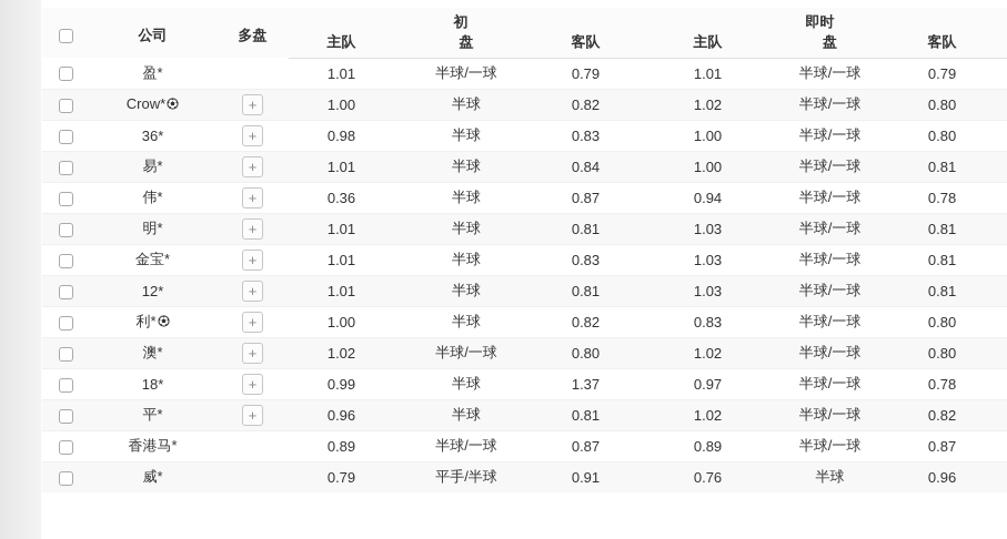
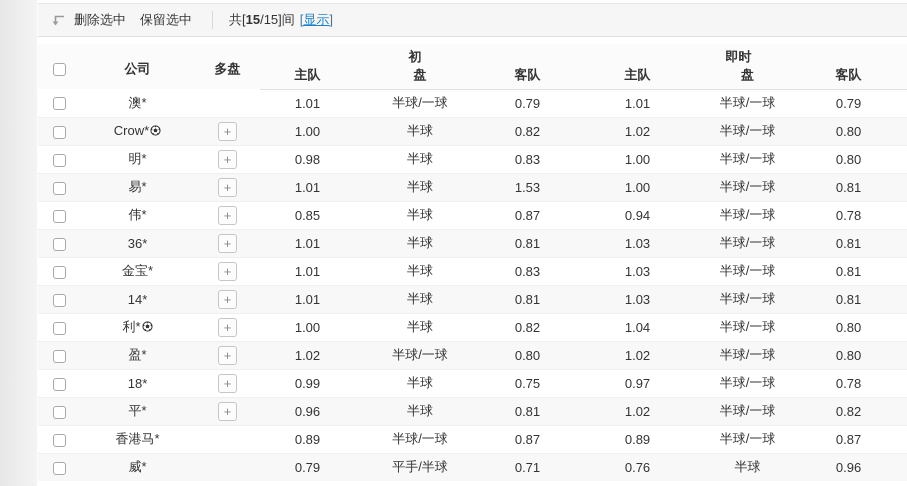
+ 删除选中
+ 保留选中
+ 共[15/15]间
+ [显示]
  	公司	多盘	初	即时
  主队	盘	客队	主队	盘	客队
- 	盈*		1.01	半球/一球	0.79	1.01	半球/一球	0.79
+ 	澳*		1.01	半球/一球	0.79	1.01	半球/一球	0.79
  	Crow*	+	1.00	半球	0.82	1.02	半球/一球	0.80
- 	36*	+	0.98	半球	0.83	1.00	半球/一球	0.80
+ 	明*	+	0.98	半球	0.83	1.00	半球/一球	0.80
- 	易*	+	1.01	半球	0.84	1.00	半球/一球	0.81
+ 	易*	+	1.01	半球	1.53	1.00	半球/一球	0.81
- 	伟*	+	0.36	半球	0.87	0.94	半球/一球	0.78
+ 	伟*	+	0.85	半球	0.87	0.94	半球/一球	0.78
- 	明*	+	1.01	半球	0.81	1.03	半球/一球	0.81
+ 	36*	+	1.01	半球	0.81	1.03	半球/一球	0.81
  	金宝*	+	1.01	半球	0.83	1.03	半球/一球	0.81
- 	12*	+	1.01	半球	0.81	1.03	半球/一球	0.81
+ 	14*	+	1.01	半球	0.81	1.03	半球/一球	0.81
- 	利*	+	1.00	半球	0.82	0.83	半球/一球	0.80
+ 	利*	+	1.00	半球	0.82	1.04	半球/一球	0.80
- 	澳*	+	1.02	半球/一球	0.80	1.02	半球/一球	0.80
+ 	盈*	+	1.02	半球/一球	0.80	1.02	半球/一球	0.80
- 	18*	+	0.99	半球	1.37	0.97	半球/一球	0.78
+ 	18*	+	0.99	半球	0.75	0.97	半球/一球	0.78
  	平*	+	0.96	半球	0.81	1.02	半球/一球	0.82
  	香港马*		0.89	半球/一球	0.87	0.89	半球/一球	0.87
- 	威*		0.79	平手/半球	0.91	0.76	半球	0.96
+ 	威*		0.79	平手/半球	0.71	0.76	半球	0.96
